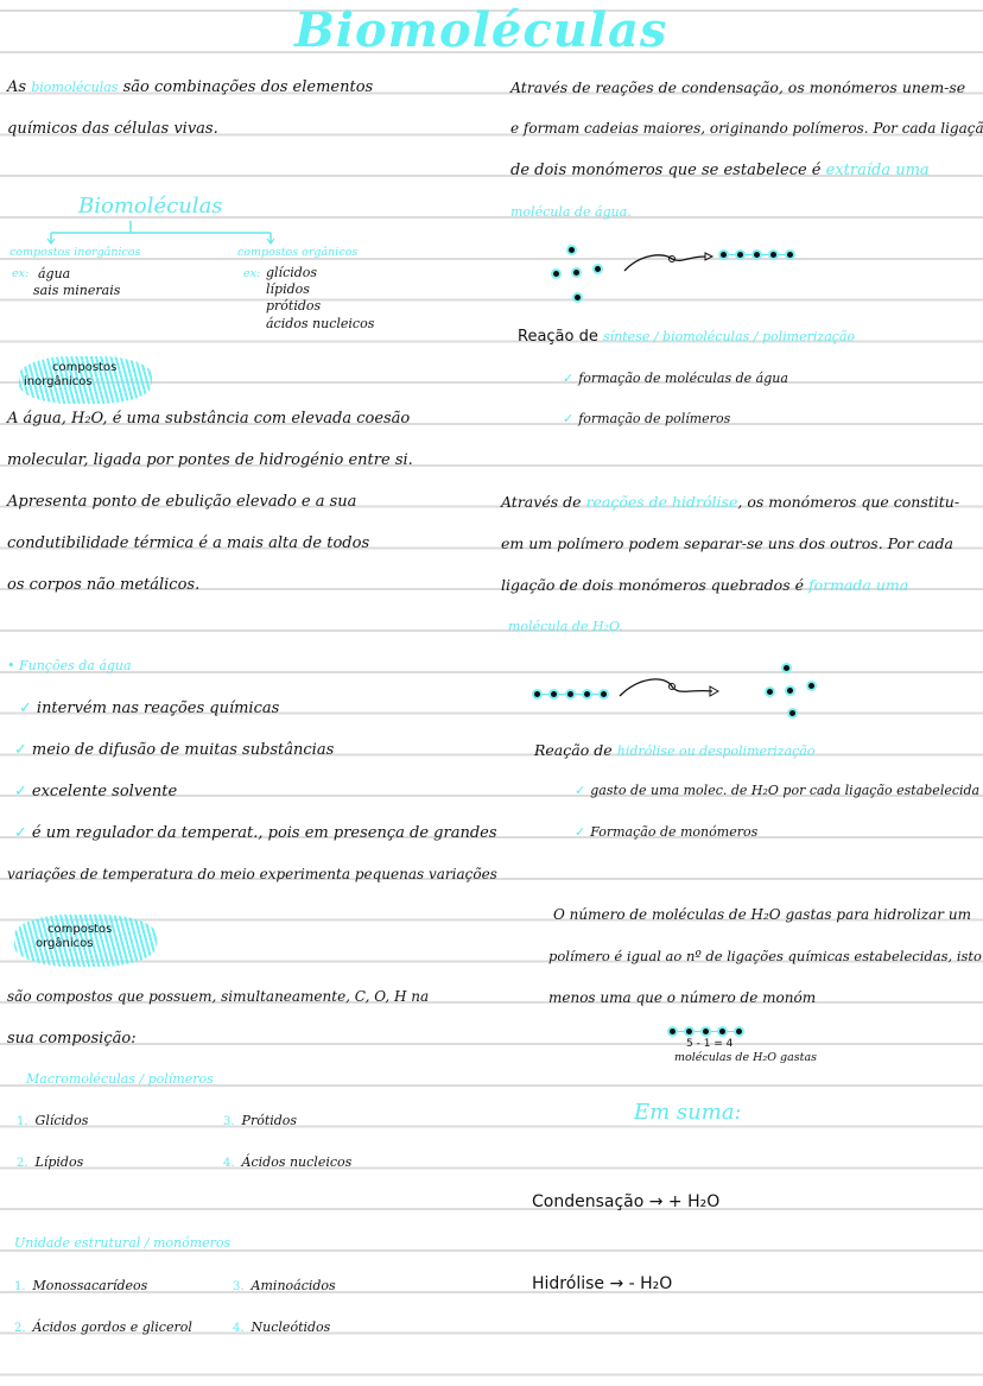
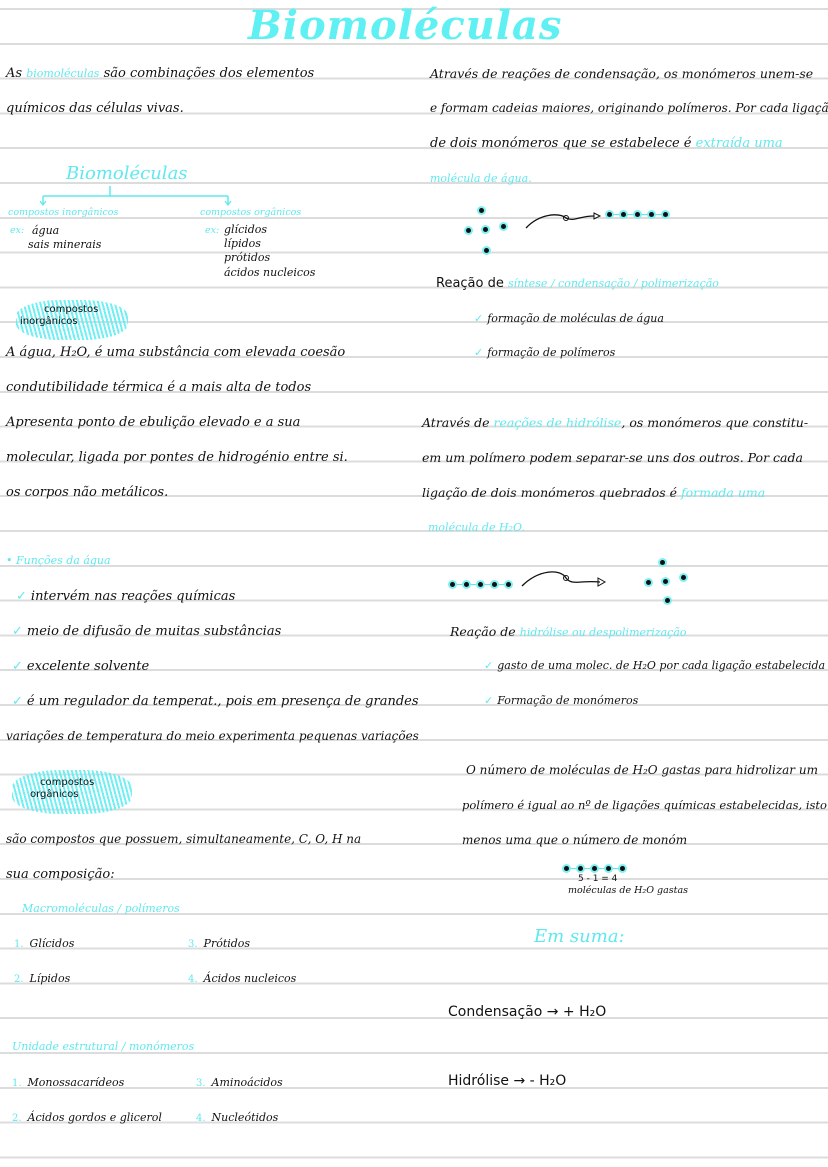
  Biomoléculas
  As biomoléculas são combinações dos elementos
  químicos das células vivas.
  Biomoléculas
  compostos inorgânicos
  compostos orgânicos
  ex:
  água
  sais minerais
  ex:
  glícidos
  lípidos
  prótidos
  ácidos nucleicos
  compostos
  inorgânicos
  A água, H₂O, é uma substância com elevada coesão
- molecular, ligada por pontes de hidrogénio entre si.
+ condutibilidade térmica é a mais alta de todos
  Apresenta ponto de ebulição elevado e a sua
- condutibilidade térmica é a mais alta de todos
+ molecular, ligada por pontes de hidrogénio entre si.
  os corpos não metálicos.
  • Funções da água
  ✓ intervém nas reações químicas
  ✓ meio de difusão de muitas substâncias
  ✓ excelente solvente
  ✓ é um regulador da temperat., pois em presença de grandes
  variações de temperatura do meio experimenta pequenas variações
  compostos
  orgânicos
  são compostos que possuem, simultaneamente, C, O, H na
  sua composição:
  Macromoléculas / polímeros
  1. Glícidos
  3. Prótidos
  2. Lípidos
  4. Ácidos nucleicos
  Unidade estrutural / monómeros
  1. Monossacarídeos
  3. Aminoácidos
  2. Ácidos gordos e glicerol
  4. Nucleótidos
  Através de reações de condensação, os monómeros unem-se
  e formam cadeias maiores, originando polímeros. Por cada ligaçã
  de dois monómeros que se estabelece é extraída uma
  molécula de água.
- Reação de síntese / biomoléculas / polimerização
+ Reação de síntese / condensação / polimerização
  ✓ formação de moléculas de água
  ✓ formação de polímeros
  Através de reações de hidrólise, os monómeros que constitu-
  em um polímero podem separar-se uns dos outros. Por cada
  ligação de dois monómeros quebrados é formada uma
  molécula de H₂O.
  Reação de hidrólise ou despolimerização
  ✓ gasto de uma molec. de H₂O por cada ligação estabelecida
  ✓ Formação de monómeros
  O número de moléculas de H₂O gastas para hidrolizar um
  polímero é igual ao nº de ligações químicas estabelecidas, isto
  menos uma que o número de monóm
  5 - 1 = 4
  moléculas de H₂O gastas
  Em suma:
  Condensação → + H₂O
  Hidrólise → - H₂O
